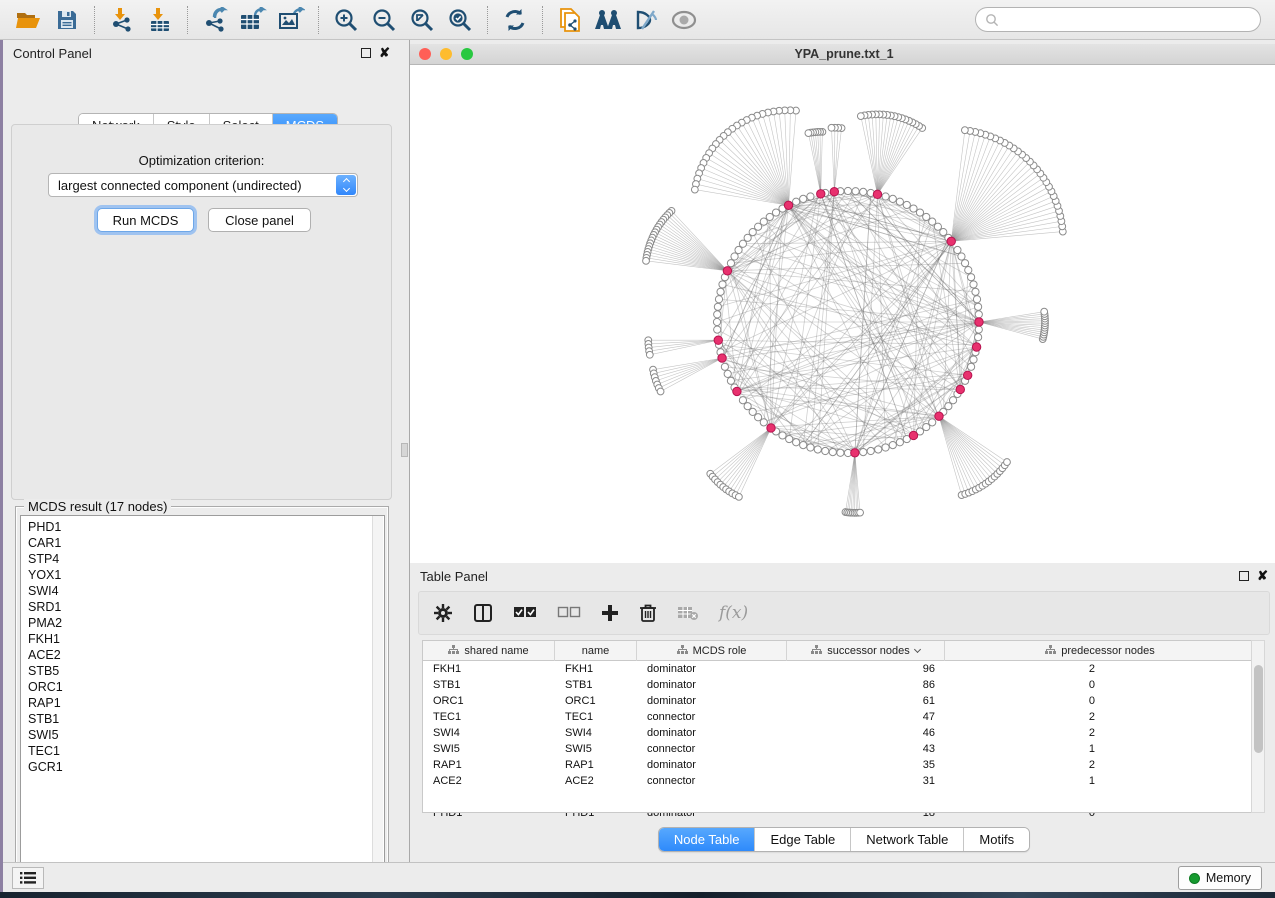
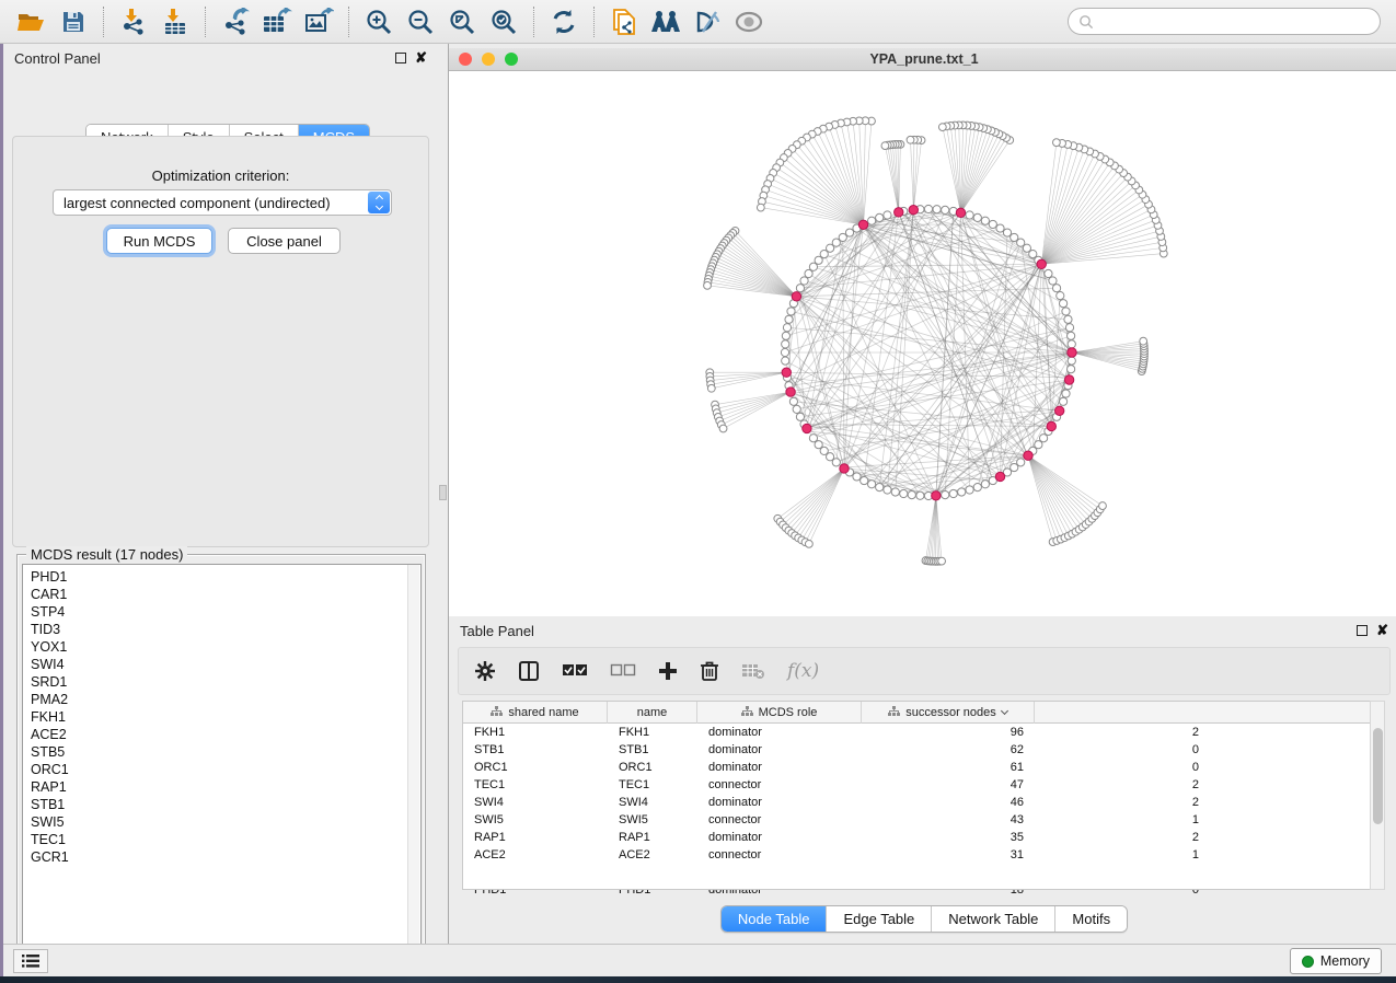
  Control Panel
  ✘
  Optimization criterion:
  largest connected component (undirected)
  Run MCDS
  Close panel
  MCDS result (17 nodes)
  PHD1
  CAR1
  STP4
+ TID3
  YOX1
  SWI4
  SRD1
  PMA2
  FKH1
  ACE2
  STB5
  ORC1
  RAP1
  STB1
  SWI5
  TEC1
  GCR1
  YPA_prune.txt_1
  Table Panel
  ✘
  f(x)
  shared name
  name
  MCDS role
  successor nodes
- predecessor nodes
  FKH1
  FKH1
  dominator
  96
  2
  STB1
  STB1
  dominator
- 86
+ 62
  0
  ORC1
  ORC1
  dominator
  61
  0
  TEC1
  TEC1
  connector
  47
  2
  SWI4
  SWI4
  dominator
  46
  2
  SWI5
  SWI5
  connector
  43
  1
  RAP1
  RAP1
  dominator
  35
  2
  ACE2
  ACE2
  connector
  31
  1
  PHD1
  PHD1
  dominator
  18
  0
  Node Table
  Edge Table
  Network Table
  Motifs
  Memory
